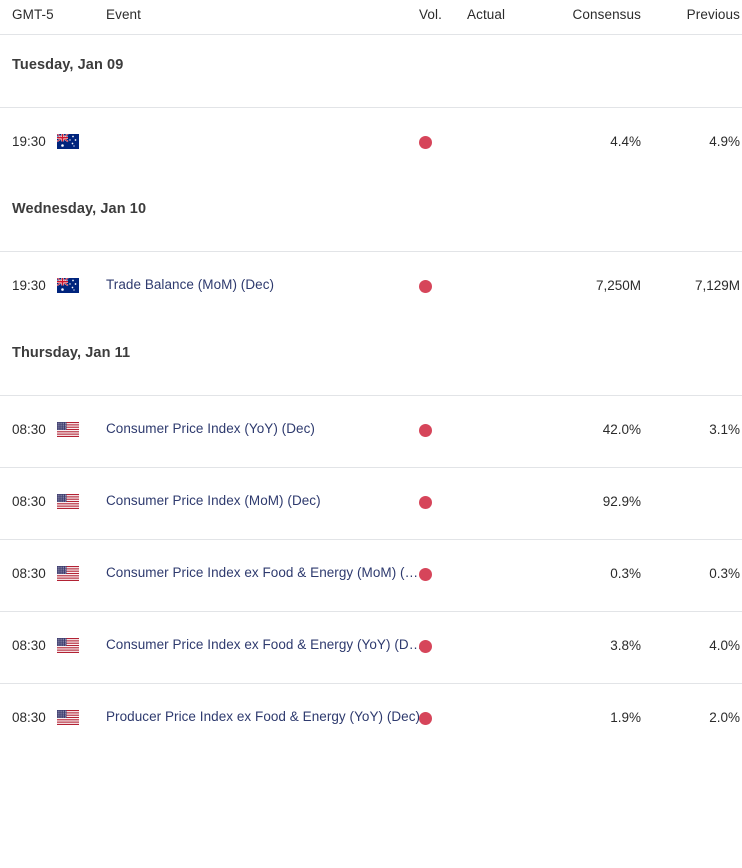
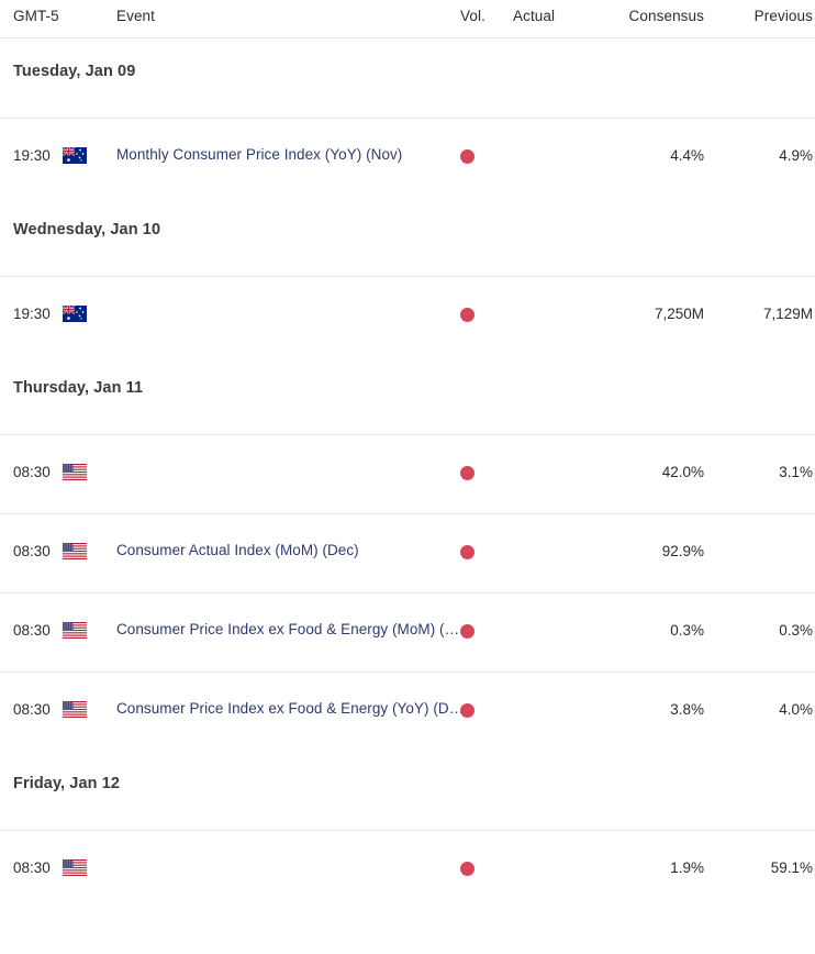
  GMT-5
  Event
  Vol.
  Actual
  Consensus
  Previous
  Tuesday, Jan 09
  19:30
+ Monthly Consumer Price Index (YoY) (Nov)
  4.4%
  4.9%
  Wednesday, Jan 10
  19:30
- Trade Balance (MoM) (Dec)
  7,250M
  7,129M
  Thursday, Jan 11
  08:30
- Consumer Price Index (YoY) (Dec)
  42.0%
  3.1%
  08:30
- Consumer Price Index (MoM) (Dec)
+ Consumer Actual Index (MoM) (Dec)
  92.9%
  08:30
  Consumer Price Index ex Food & Energy (MoM) (D
  0.3%
  0.3%
  08:30
  Consumer Price Index ex Food & Energy (YoY) (De
  3.8%
  4.0%
+ Friday, Jan 12
  08:30
- Producer Price Index ex Food & Energy (YoY) (Dec)
  1.9%
- 2.0%
+ 59.1%
